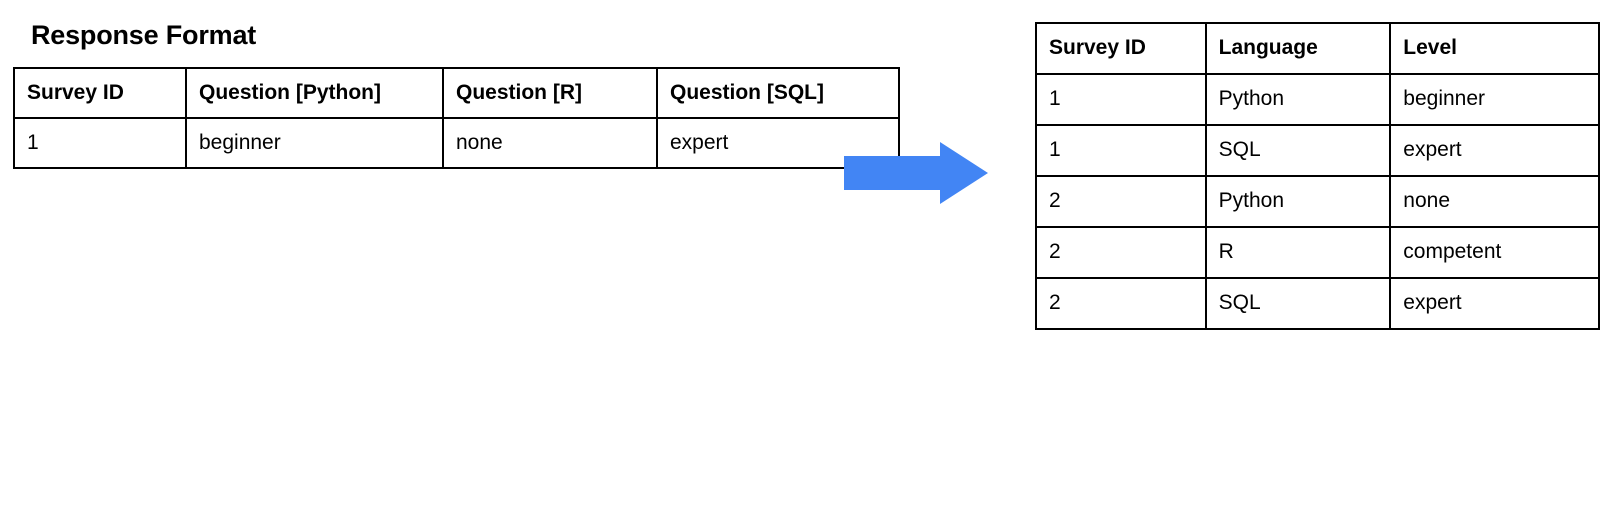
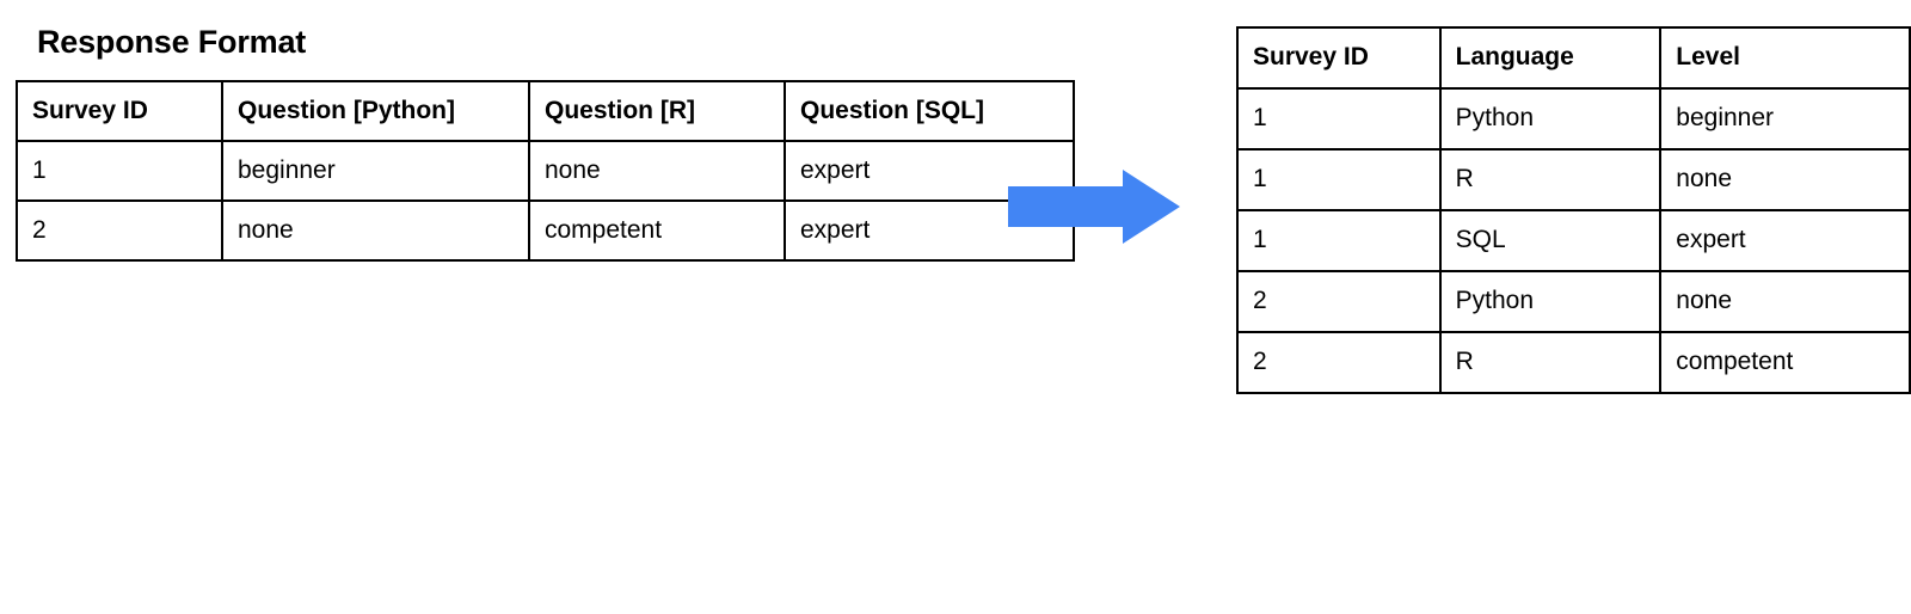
  Response Format
  Survey ID	Question [Python]	Question [R]	Question [SQL]
  1	beginner	none	expert
+ 2	none	competent	expert
  Survey ID	Language	Level
  1	Python	beginner
+ 1	R	none
  1	SQL	expert
  2	Python	none
  2	R	competent
- 2	SQL	expert
